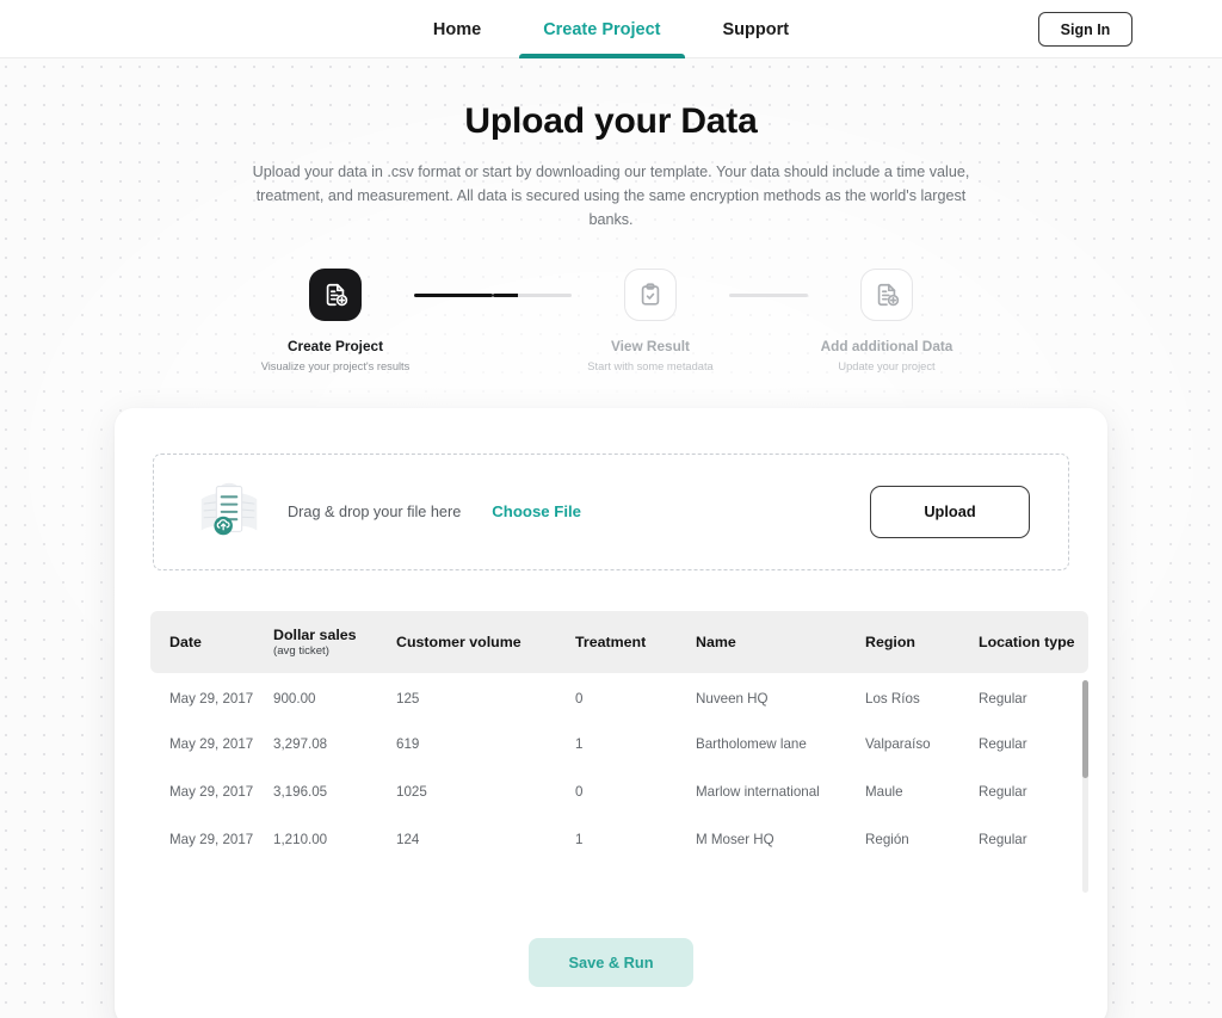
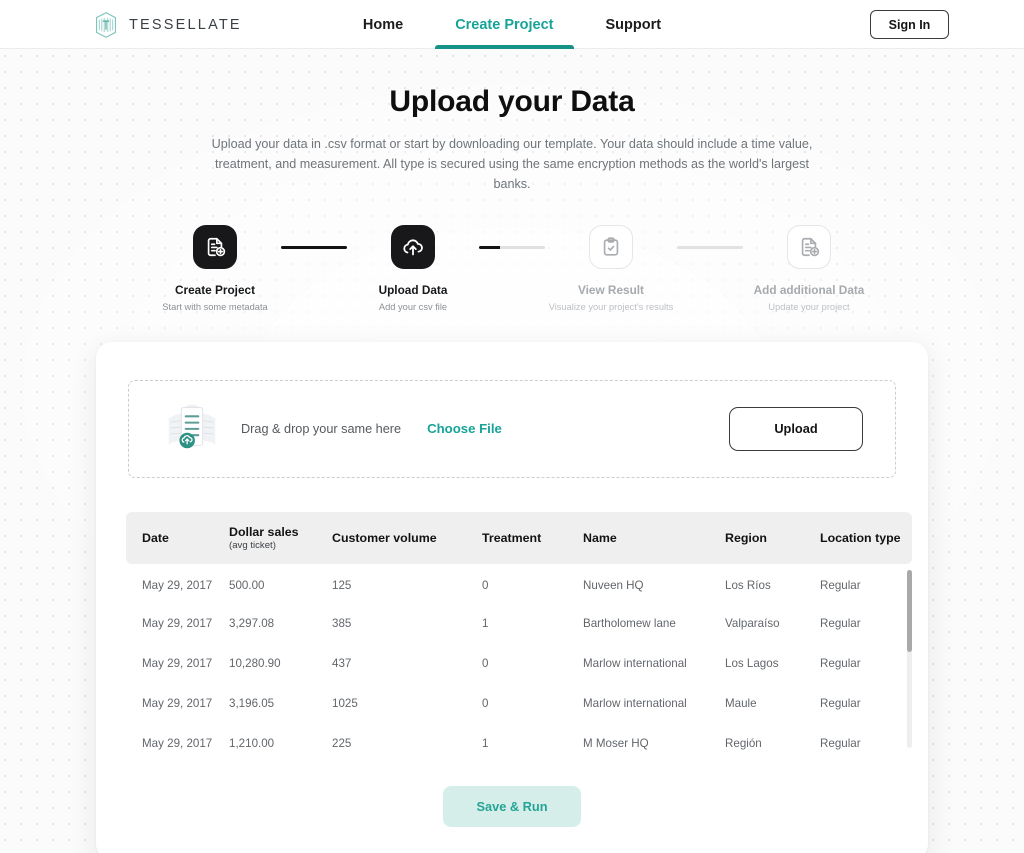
+ TESSELLATE
  Home
  Create Project
  Support
  Sign In
  Upload your Data
- Upload your data in .csv format or start by downloading our template. Your data should include a time value, treatment, and measurement. All data is secured using the same encryption methods as the world's largest banks.
+ Upload your data in .csv format or start by downloading our template. Your data should include a time value, treatment, and measurement. All type is secured using the same encryption methods as the world's largest banks.
  Create Project
- Visualize your project's results
+ Start with some metadata
+ Upload Data
+ Add your csv file
  View Result
- Start with some metadata
+ Visualize your project's results
  Add additional Data
  Update your project
- Drag & drop your file here
+ Drag & drop your same here
  Choose File
  Upload
  Date	Dollar sales (avg ticket)	Customer volume	Treatment	Name	Region	Location type
- May 29, 2017	900.00	125	0	Nuveen HQ	Los Ríos	Regular
+ May 29, 2017	500.00	125	0	Nuveen HQ	Los Ríos	Regular
- May 29, 2017	3,297.08	619	1	Bartholomew lane	Valparaíso	Regular
+ May 29, 2017	3,297.08	385	1	Bartholomew lane	Valparaíso	Regular
+ May 29, 2017	10,280.90	437	0	Marlow international	Los Lagos	Regular
  May 29, 2017	3,196.05	1025	0	Marlow international	Maule	Regular
- May 29, 2017	1,210.00	124	1	M Moser HQ	Región	Regular
+ May 29, 2017	1,210.00	225	1	M Moser HQ	Región	Regular
  Save & Run
